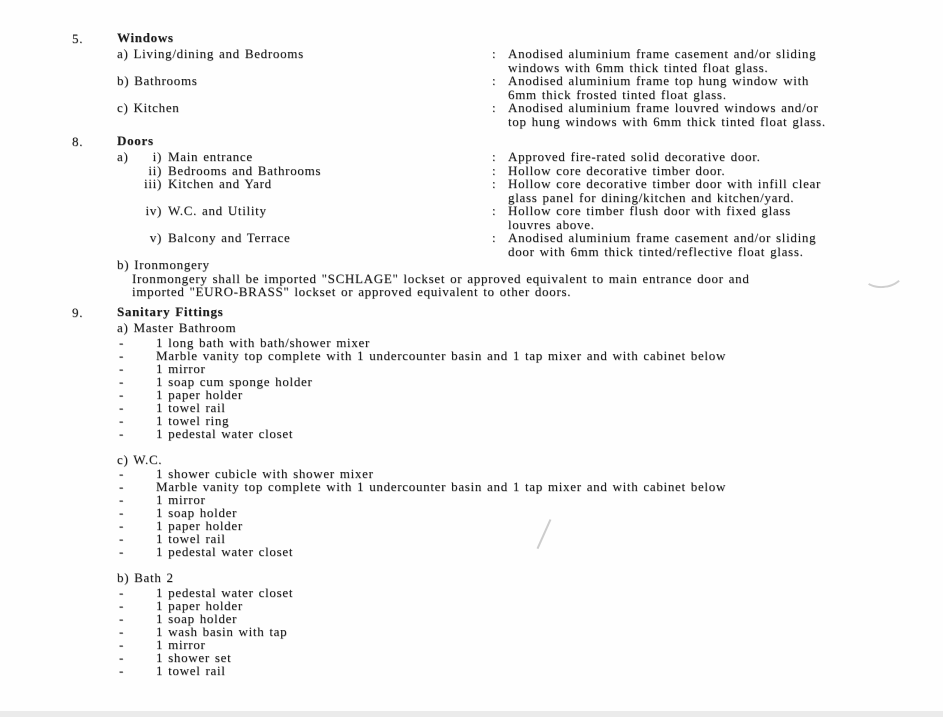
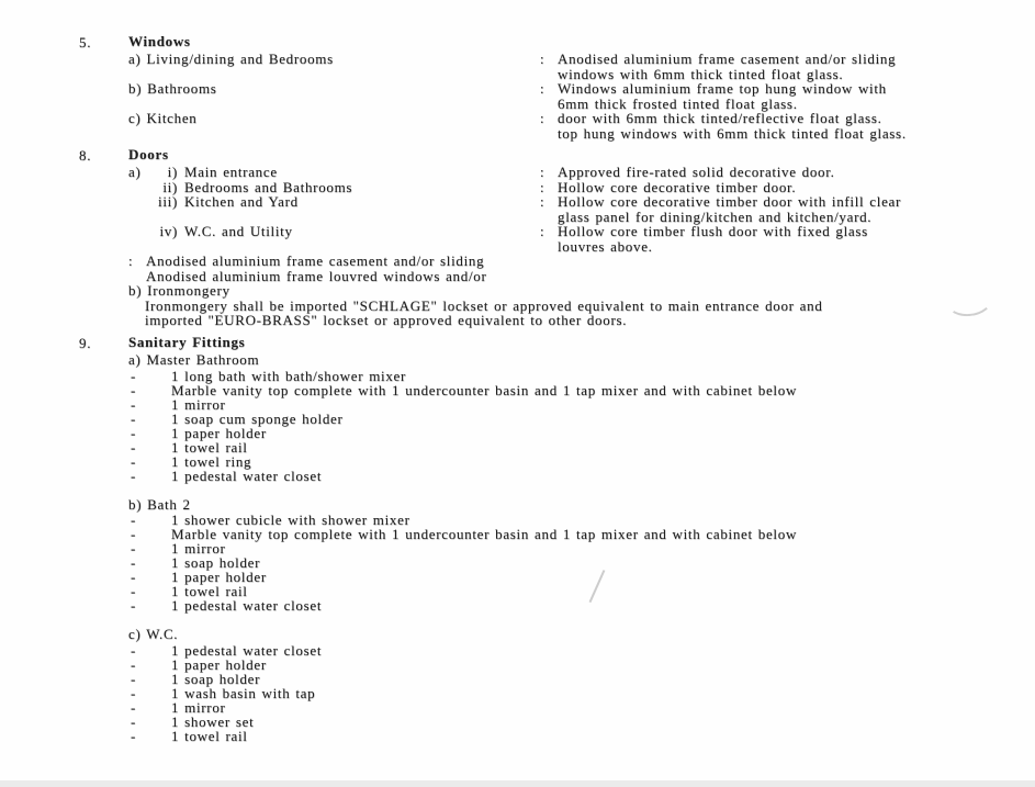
  5.
  Windows
  a) Living/dining and Bedrooms
  :
  Anodised aluminium frame casement and/or sliding
  windows with 6mm thick tinted float glass.
  b) Bathrooms
  :
- Anodised aluminium frame top hung window with
+ Windows aluminium frame top hung window with
  6mm thick frosted tinted float glass.
  c) Kitchen
  :
- Anodised aluminium frame louvred windows and/or
+ door with 6mm thick tinted/reflective float glass.
  top hung windows with 6mm thick tinted float glass.
  8.
  Doors
  a) i) Main entrance
  :
  Approved fire-rated solid decorative door.
  ii) Bedrooms and Bathrooms
  :
  Hollow core decorative timber door.
  iii) Kitchen and Yard
  :
  Hollow core decorative timber door with infill clear
  glass panel for dining/kitchen and kitchen/yard.
  iv) W.C. and Utility
  :
  Hollow core timber flush door with fixed glass
  louvres above.
- v) Balcony and Terrace
  :
  Anodised aluminium frame casement and/or sliding
- door with 6mm thick tinted/reflective float glass.
+ Anodised aluminium frame louvred windows and/or
  b) Ironmongery
  Ironmongery shall be imported "SCHLAGE" lockset or approved equivalent to main entrance door and
  imported "EURO-BRASS" lockset or approved equivalent to other doors.
  9.
  Sanitary Fittings
  a) Master Bathroom
  -
  1 long bath with bath/shower mixer
  -
  Marble vanity top complete with 1 undercounter basin and 1 tap mixer and with cabinet below
  -
  1 mirror
  -
  1 soap cum sponge holder
  -
  1 paper holder
  -
  1 towel rail
  -
  1 towel ring
  -
  1 pedestal water closet
- c) W.C.
+ b) Bath 2
  -
  1 shower cubicle with shower mixer
  -
  Marble vanity top complete with 1 undercounter basin and 1 tap mixer and with cabinet below
  -
  1 mirror
  -
  1 soap holder
  -
  1 paper holder
  -
  1 towel rail
  -
  1 pedestal water closet
- b) Bath 2
+ c) W.C.
  -
  1 pedestal water closet
  -
  1 paper holder
  -
  1 soap holder
  -
  1 wash basin with tap
  -
  1 mirror
  -
  1 shower set
  -
  1 towel rail
